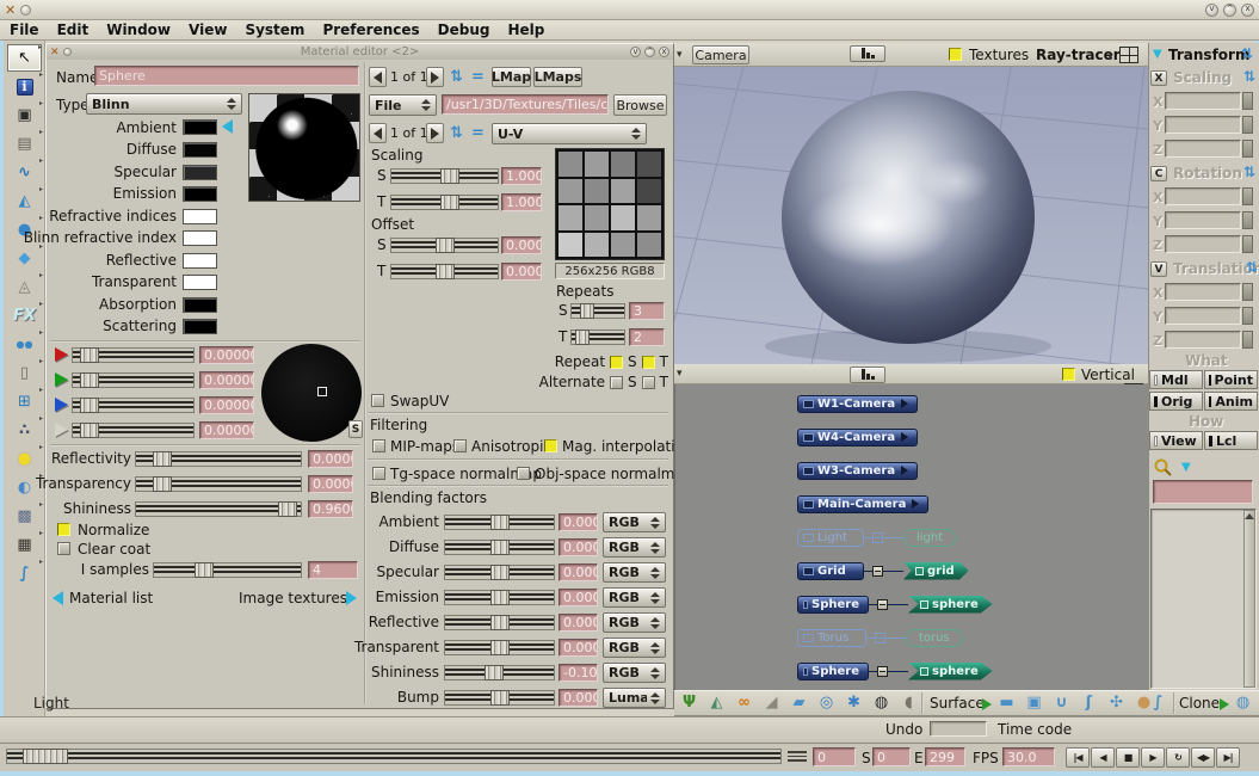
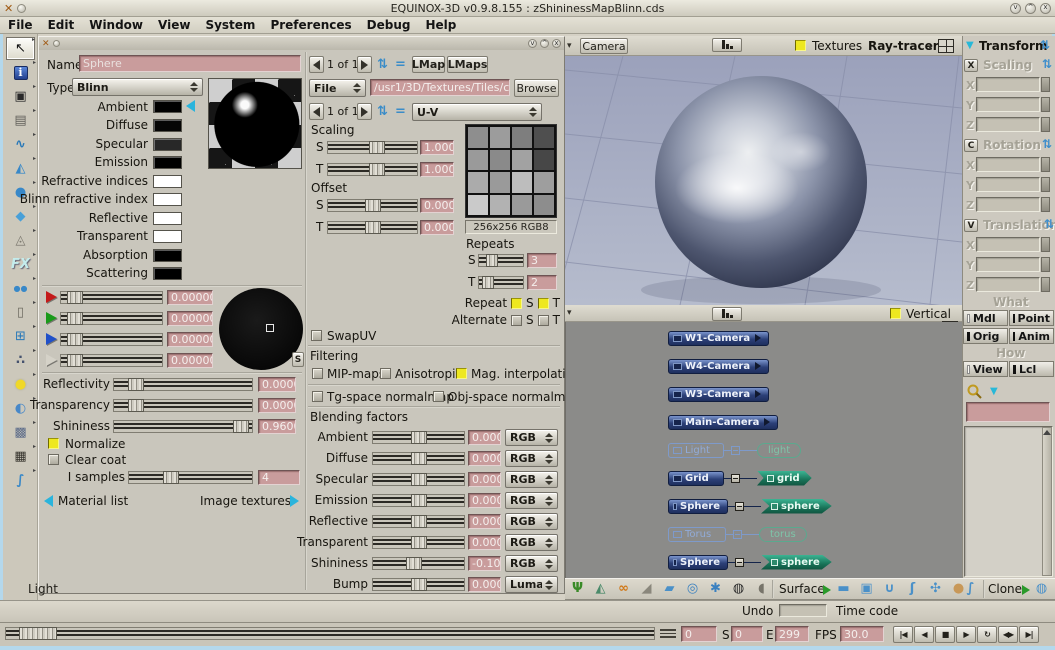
  ✕
+ EQUINOX-3D v0.9.8.155 : zShininessMapBlinn.cds
  File
  Edit
  Window
  View
  System
  Preferences
  Debug
  Help
  ↖
  i
  ▣
  ▤
  ∿
  ◭
  ●
  ◆
  ◬
  FX
  ●●
  ▯
  ⊞
  ∴
  ●
  ◐
  ▩
  ▦
  ∫
  ✕
- Material editor <2>
  Nam
  Sphere
  Type
  Blinn
  Ambient
  Diffuse
  Specular
  Emission
  Refractive indices
  Blinn refractive index
  Reflective
  Transparent
  Absorption
  Scattering
  0.00000
  0.00000
  0.00000
  0.00000
  S
  Reflectivity
  0.000
  Transparency
  0.000
  Shininess
  0.960
  Normalize
  Clear coat
  I samples
  4
  Material list
  Image textures
  1 of 1
  ⇅
  =
  LMap
  LMaps
  File
  /usr1/3D/Textures/Tiles/c
  Browse
  1 of 1
  ⇅
  =
  U-V
  Scaling
  S
  1.000
  T
  1.000
  Offset
  S
  0.000
  T
  0.000
  256x256 RGB8
  Repeats
  S
  3
  T
  2
  Repeat
  S
  T
  Alternate
  S
  T
  SwapUV
  Filtering
  MIP-map
  Anisotropi
  Mag. interpolati
  Tg-space normalp
  Obj-space normalm
  Blending factors
  Ambient
  0.000
  RGB
  Diffuse
  0.000
  RGB
  Specular
  0.000
  RGB
  Emission
  0.000
  RGB
  Reflective
  0.000
  RGB
  Transparent
  0.000
  RGB
  Shininess
  -0.10
  RGB
  Bump
  0.000
  Luma
  ▾
  Camera
  Textures
  Ray-tracer
  ▾
  ▾
  Vertical
  W1-Camera
  W4-Camera
  W3-Camera
  Main-Camera
  Light
  light
  Grid
  grid
  Sphere
  sphere
  Torus
  torus
  Sphere
  sphere
  Ψ
  ◭
  ∞
  ◢
  ▰
  ◎
  ✱
  ◍
  ◖
  Surface
  ▬
  ▣
  ∪
  ʃ
  ✣
  ●
  ∫
  Clone
  ◍
  ▼
  Transform
  ⇅
  X
  Scaling
  ⇅
  X
  Y
  Z
  C
  Rotation
  ⇅
  X
  Y
  Z
  V
  Translation
  ⇅
  X
  Y
  Z
  What
  Mdl
  Point
  Orig
  Anim
  How
  View
  Lcl
  ▼
  Light
  Undo
  Time code
  0
  S
  0
  E
  299
  FPS
  30.0
  |◀
  ◀
  ■
  ▶
  ↻
  ◀▶
  ▶|
